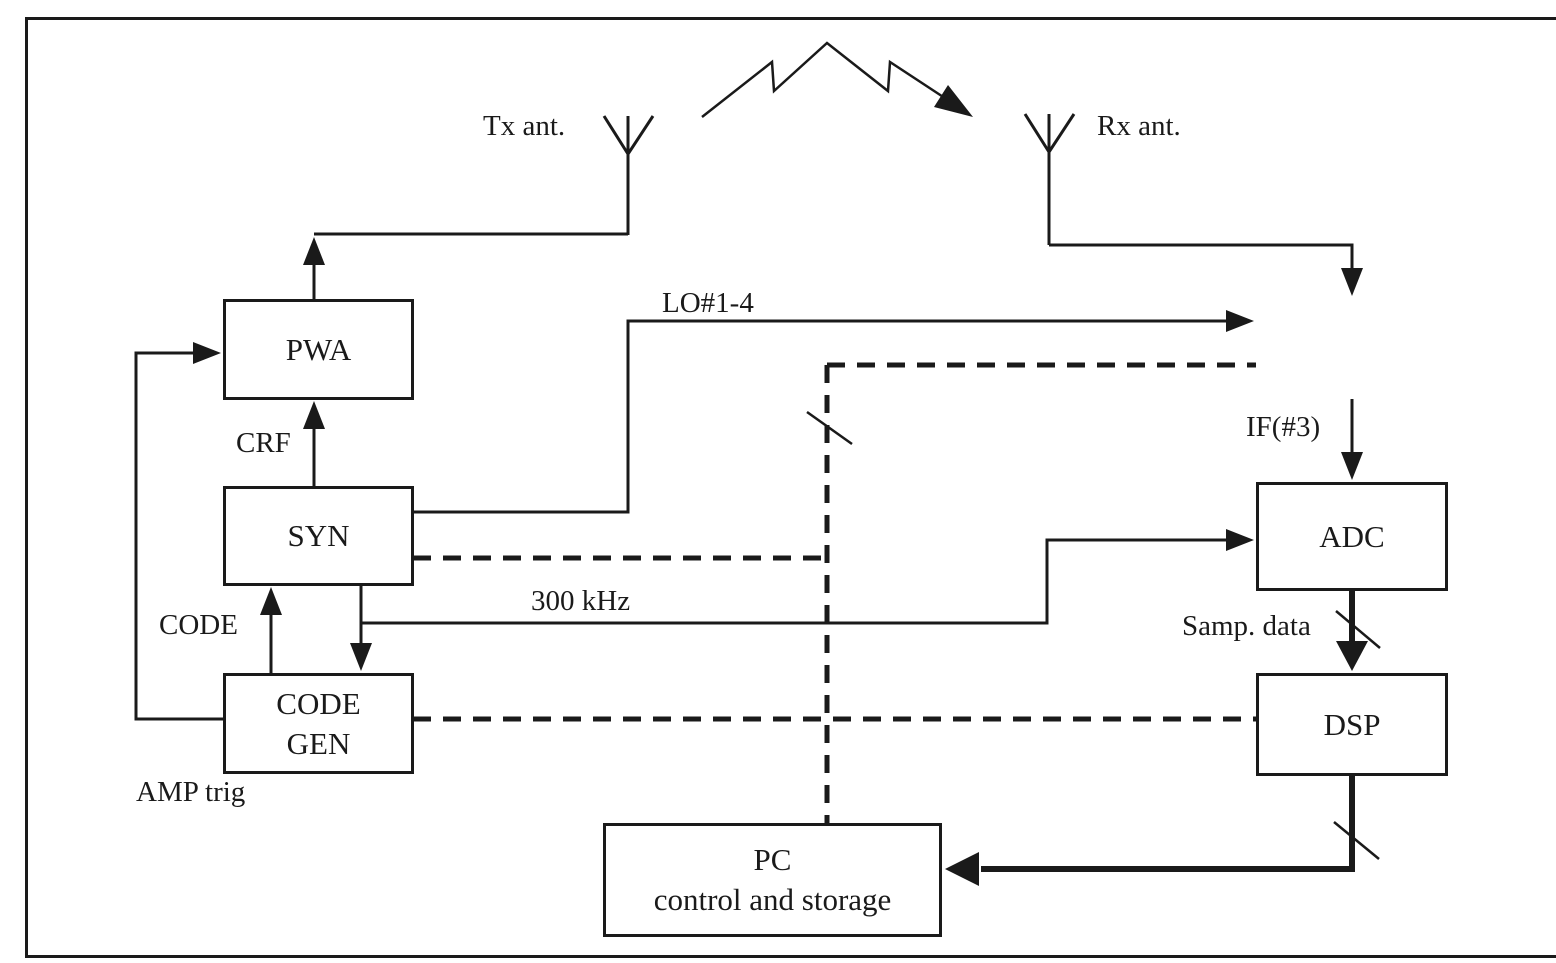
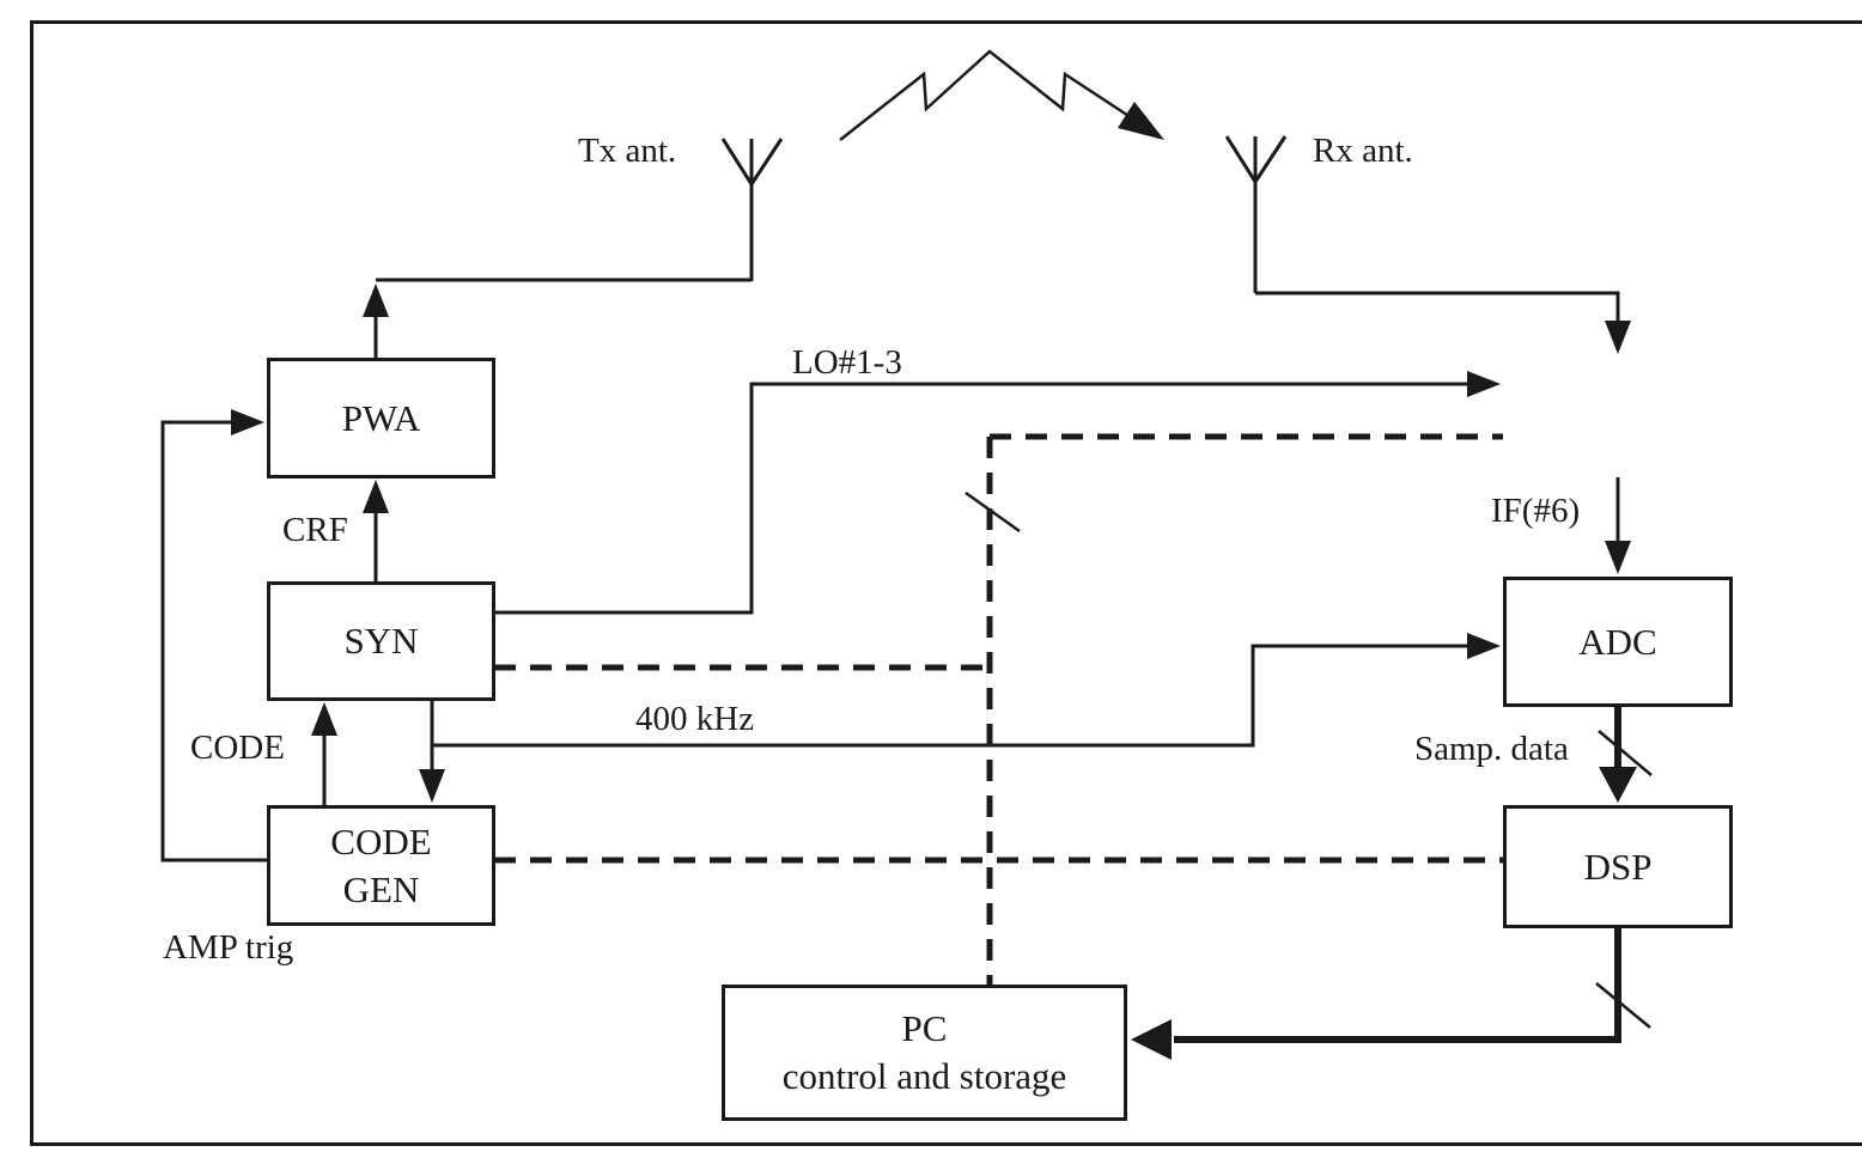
  PWA
  SYN
  CODE
  GEN
  ADC
  DSP
  PC
  control and storage
  Tx ant.
  Rx ant.
- LO#1-4
+ LO#1-3
  CRF
  CODE
- 300 kHz
+ 400 kHz
  AMP trig
- IF(#3)
+ IF(#6)
  Samp. data
